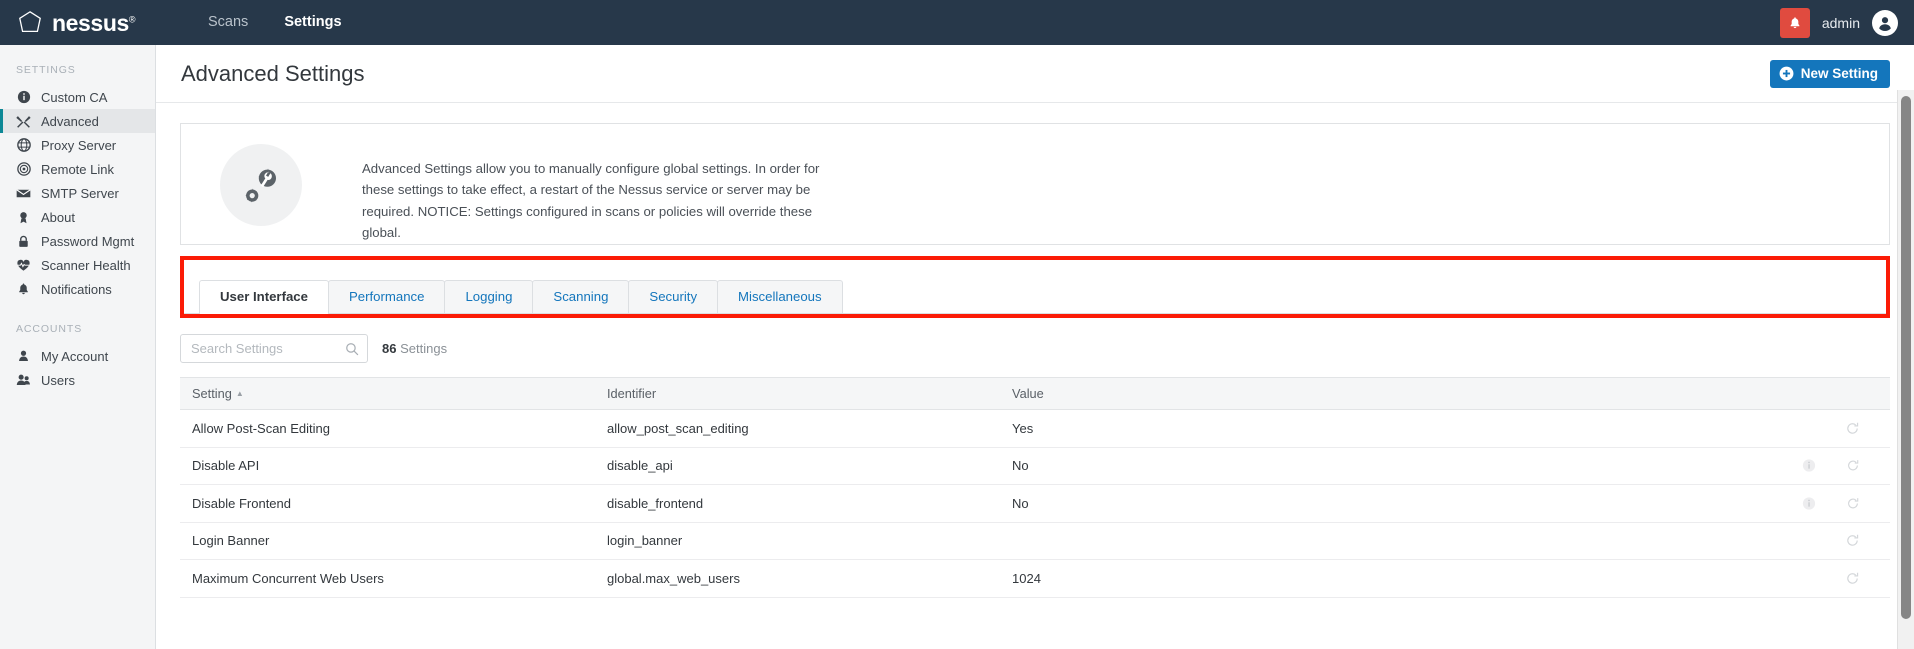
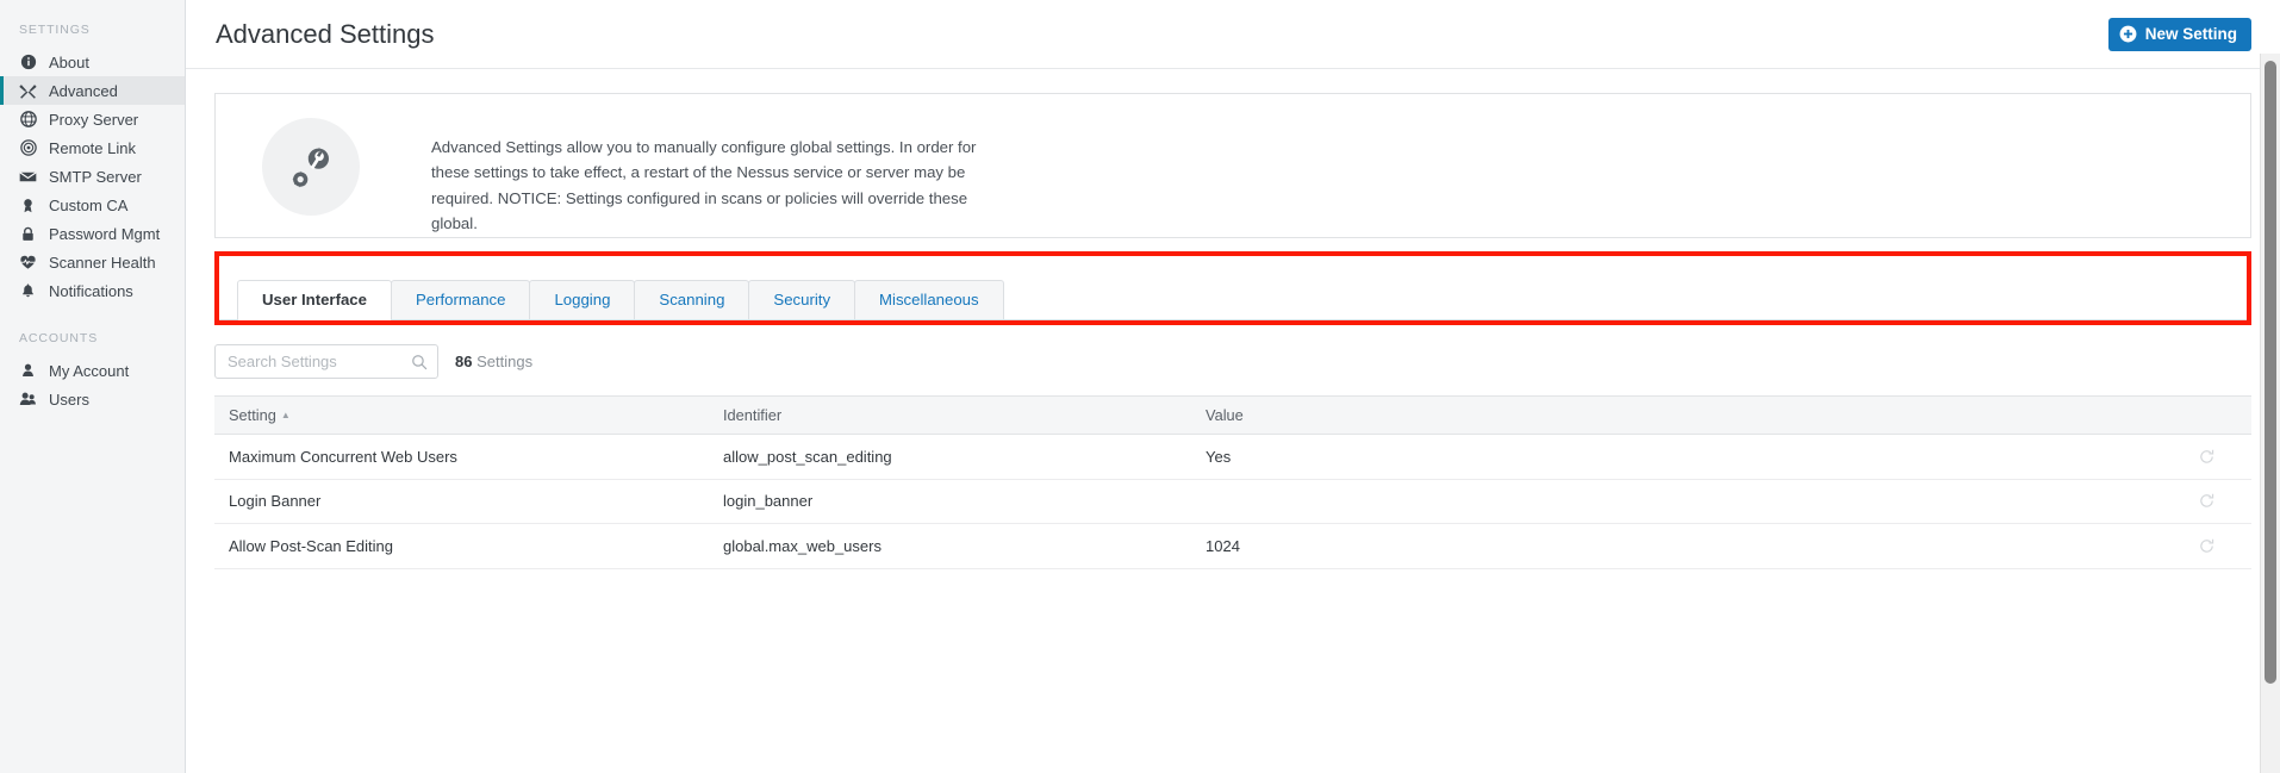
- nessus®
- Scans
- Settings
- admin
  SETTINGS
- Custom CA
+ About
  Advanced
  Proxy Server
  Remote Link
  SMTP Server
- About
+ Custom CA
  Password Mgmt
  Scanner Health
  Notifications
  ACCOUNTS
  My Account
  Users
  Advanced Settings
  New Setting
  Advanced Settings allow you to manually configure global settings. In order for these settings to take effect, a restart of the Nessus service or server may be required. NOTICE: Settings configured in scans or policies will override these global.
  User Interface
  Performance
  Logging
  Scanning
  Security
  Miscellaneous
  Search Settings
  86 Settings
  Setting ▲	Identifier	Value
- Allow Post-Scan Editing	allow_post_scan_editing	Yes
+ Maximum Concurrent Web Users	allow_post_scan_editing	Yes
- Disable API	disable_api	No
- Disable Frontend	disable_frontend	No
  Login Banner	login_banner
- Maximum Concurrent Web Users	global.max_web_users	1024
+ Allow Post-Scan Editing	global.max_web_users	1024
